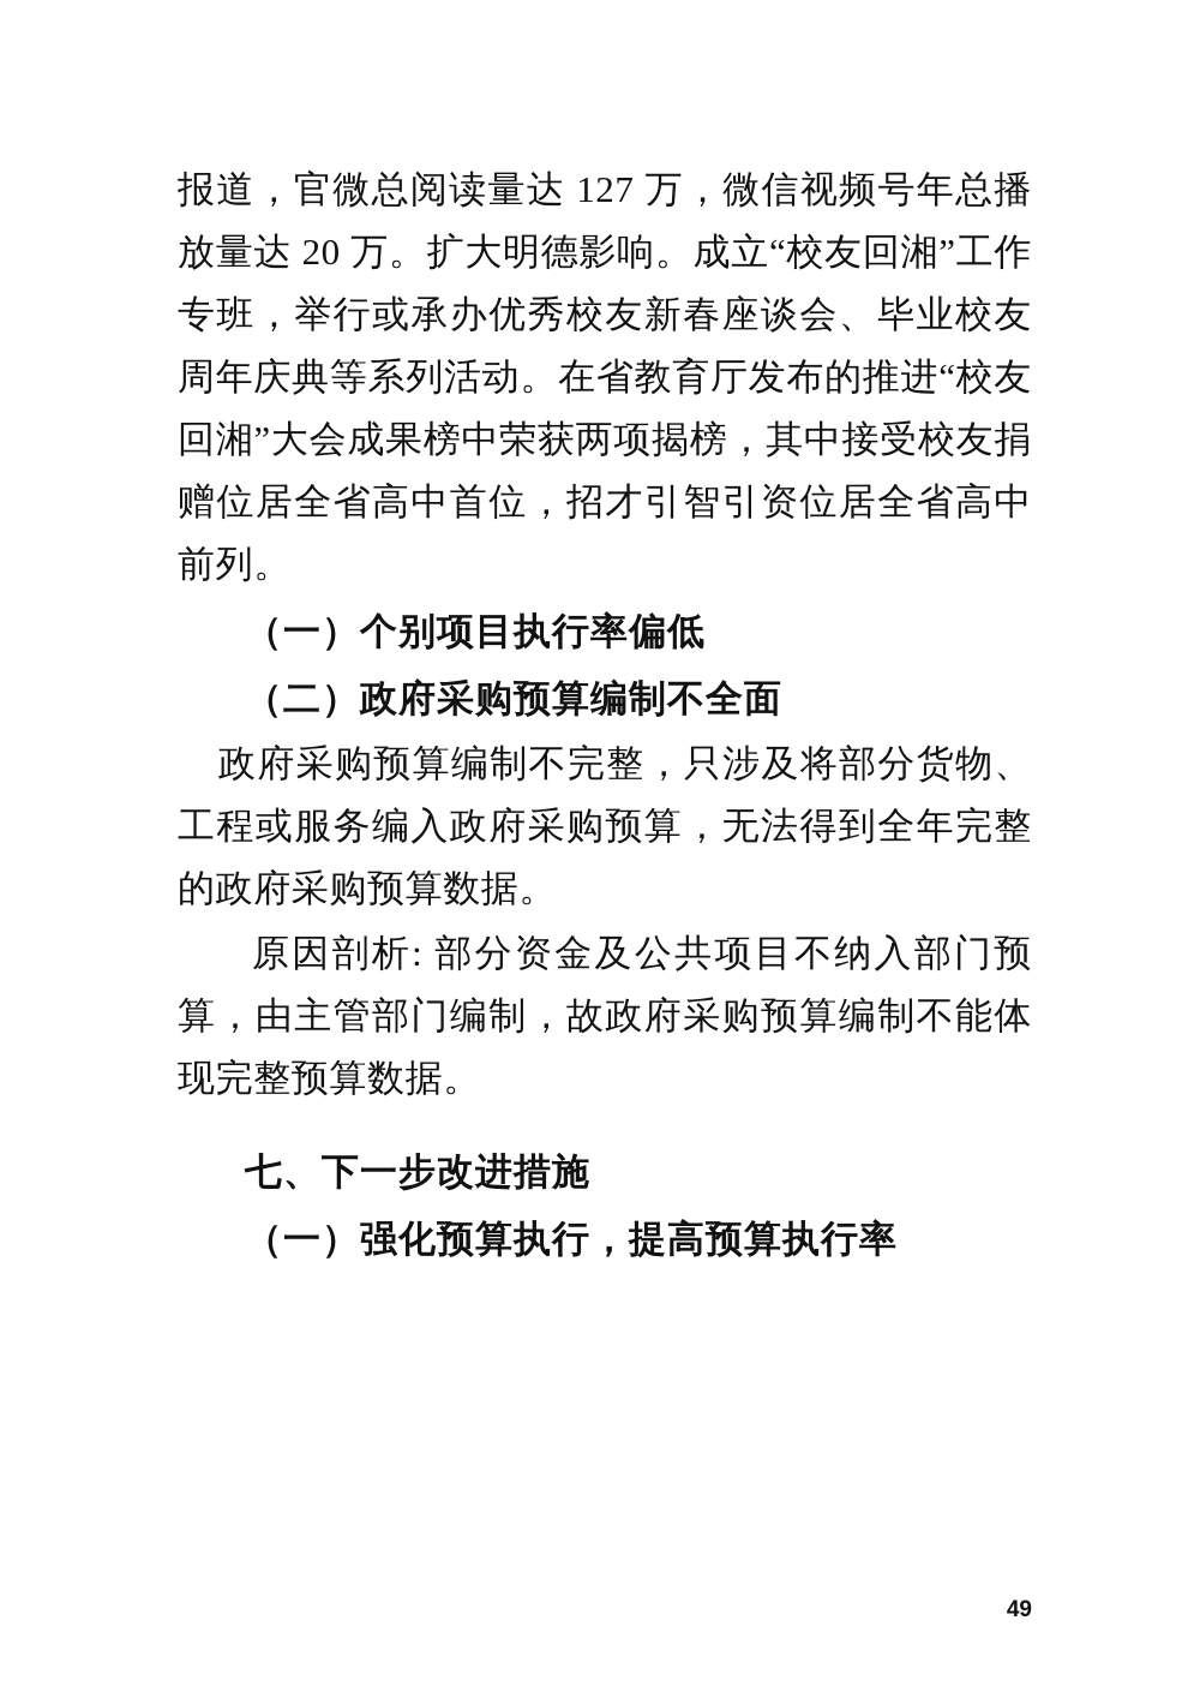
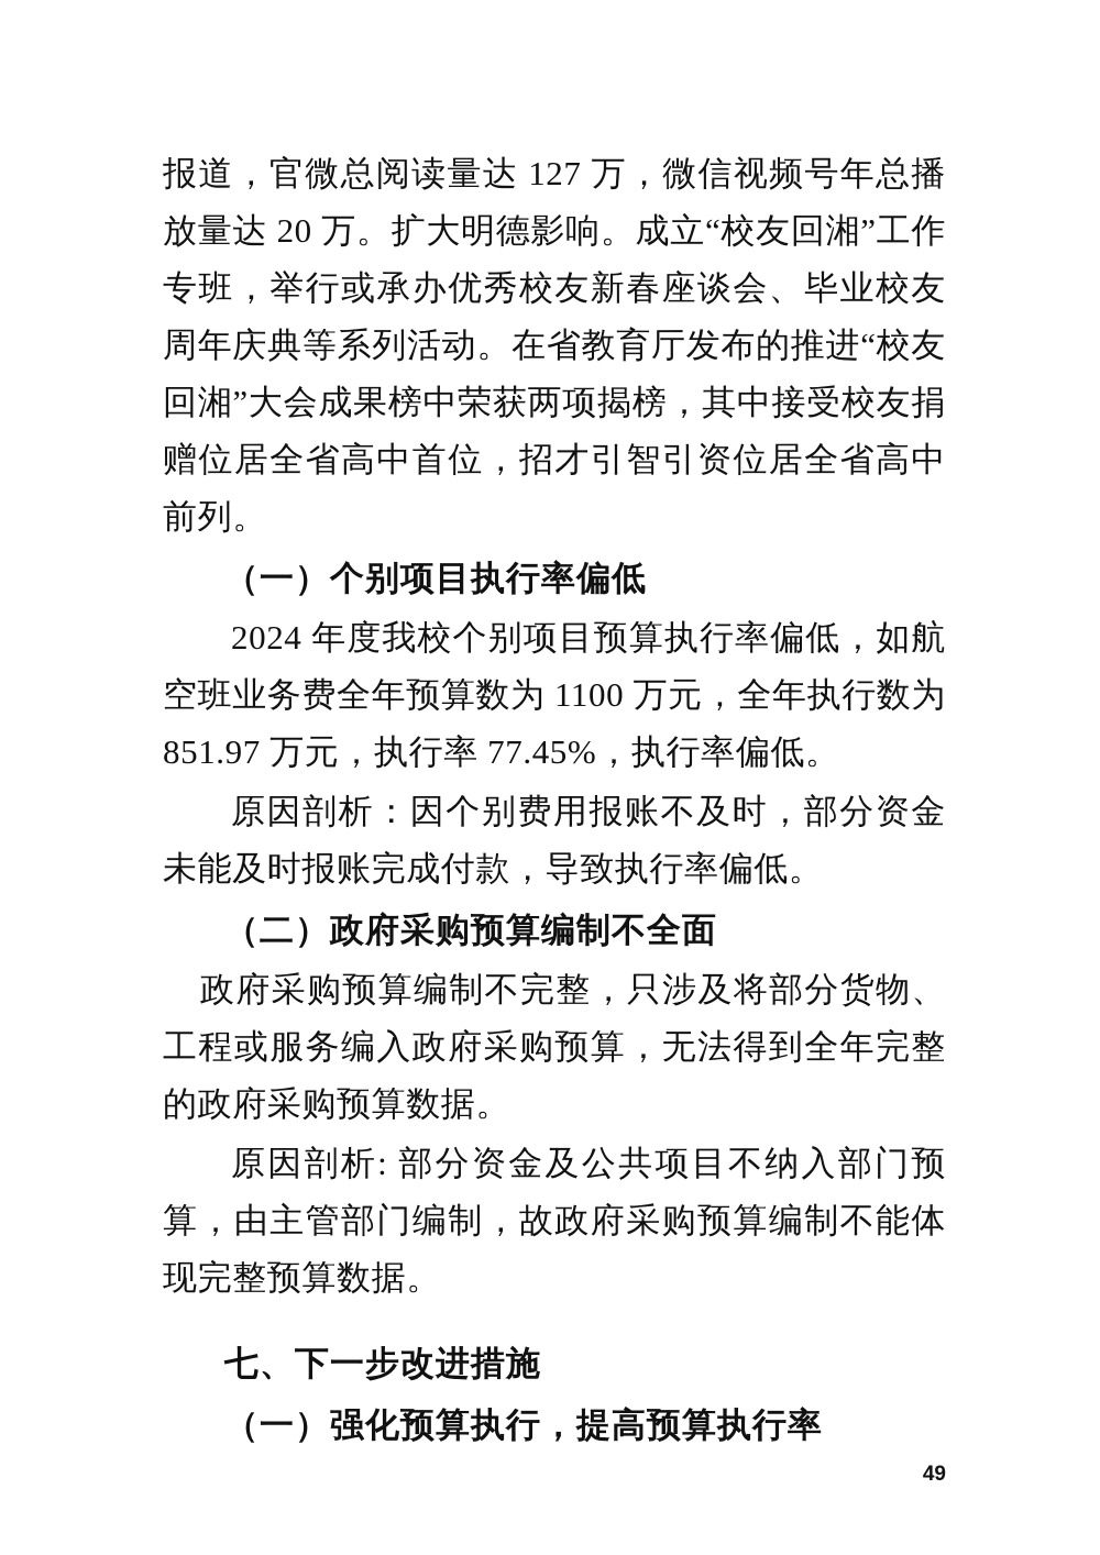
  报道，官微总阅读量达 127 万，微信视频号年总播放量达 20 万。扩大明德影响。成立“校友回湘”工作专班，举行或承办优秀校友新春座谈会、毕业校友周年庆典等系列活动。在省教育厅发布的推进“校友回湘”大会成果榜中荣获两项揭榜，其中接受校友捐赠位居全省高中首位，招才引智引资位居全省高中前列。
  （一）个别项目执行率偏低
+ 2024 年度我校个别项目预算执行率偏低，如航空班业务费全年预算数为 1100 万元，全年执行数为 851.97 万元，执行率 77.45%，执行率偏低。
+ 原因剖析：因个别费用报账不及时，部分资金未能及时报账完成付款，导致执行率偏低。
  （二）政府采购预算编制不全面
  政府采购预算编制不完整，只涉及将部分货物、工程或服务编入政府采购预算，无法得到全年完整的政府采购预算数据。
  原因剖析: 部分资金及公共项目不纳入部门预算，由主管部门编制，故政府采购预算编制不能体现完整预算数据。
  七、下一步改进措施
  （一）强化预算执行，提高预算执行率
  49
